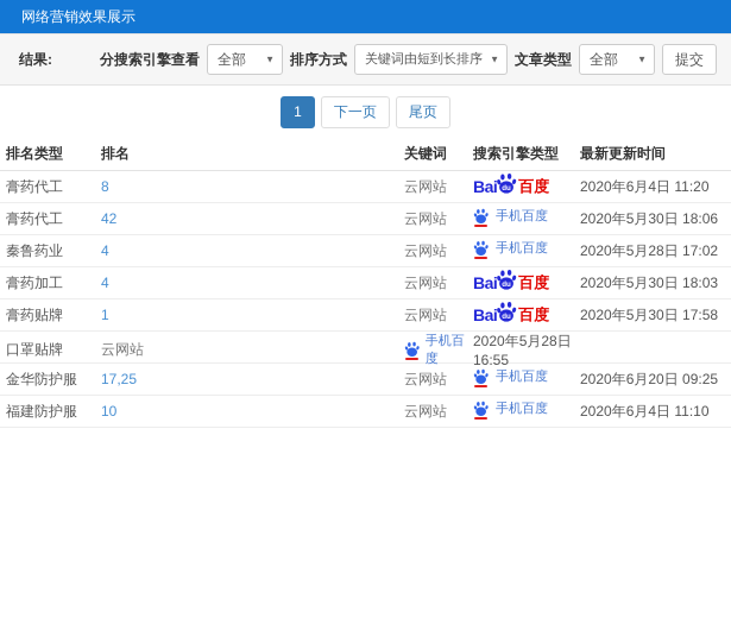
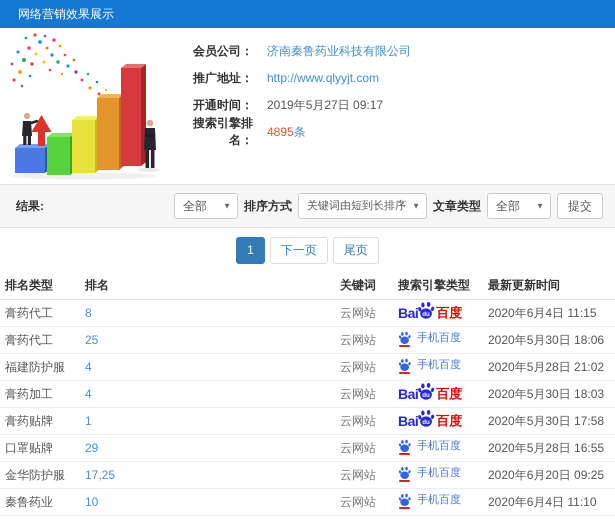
  网络营销效果展示
+ 会员公司：
+ 济南秦鲁药业科技有限公司
+ 推广地址：
+ http://www.qlyyjt.com
+ 开通时间：
+ 2019年5月27日 09:17
+ 搜索引擎排名：
+ 4895条
  结果:
- 分搜索引擎查看
  全部
  ▼
  排序方式
  关键词由短到长排序
  ▼
  文章类型
  全部
  ▼
  提交
  1
  下一页
  尾页
  排名类型
  排名
  关键词
  搜索引擎类型
  最新更新时间
  膏药代工
  8
  云网站
  Bai
  百度
- 2020年6月4日 11:20
+ 2020年6月4日 11:15
  膏药代工
- 42
+ 25
  云网站
  手机百度
  2020年5月30日 18:06
- 秦鲁药业
+ 福建防护服
  4
  云网站
  手机百度
- 2020年5月28日 17:02
+ 2020年5月28日 21:02
  膏药加工
  4
  云网站
  Bai
  百度
  2020年5月30日 18:03
  膏药贴牌
  1
  云网站
  Bai
  百度
  2020年5月30日 17:58
  口罩贴牌
+ 29
  云网站
  手机百度
  2020年5月28日 16:55
  金华防护服
  17,25
  云网站
  手机百度
  2020年6月20日 09:25
- 福建防护服
+ 秦鲁药业
  10
  云网站
  手机百度
  2020年6月4日 11:10
